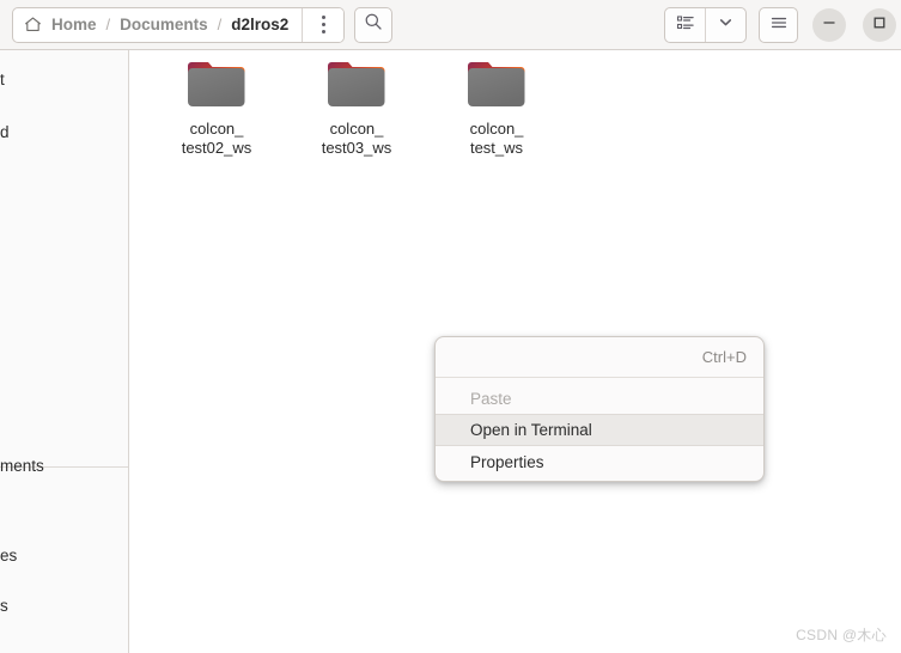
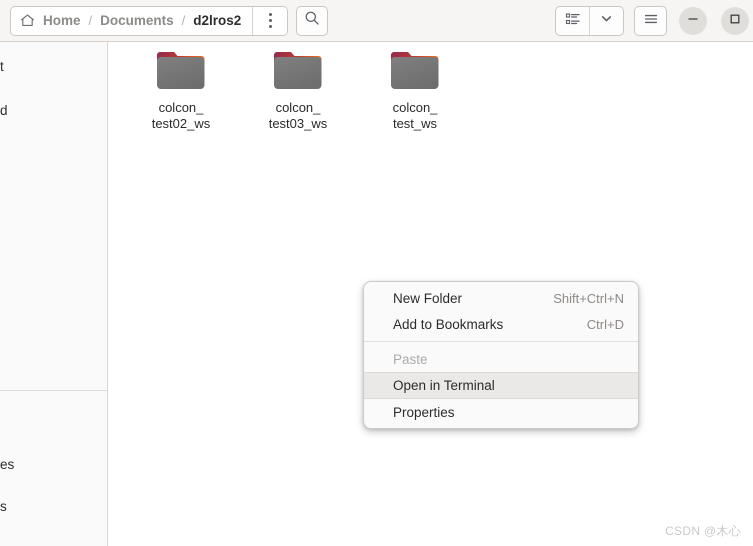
  Home
  /
  Documents
  /
  d2lros2
  t
  d
- ments
  es
  s
  colcon_
  test02_ws
  colcon_
  test03_ws
  colcon_
  test_ws
+ New Folder
+ Shift+Ctrl+N
+ Add to Bookmarks
  Ctrl+D
  Paste
  Open in Terminal
  Properties
  CSDN @木心
